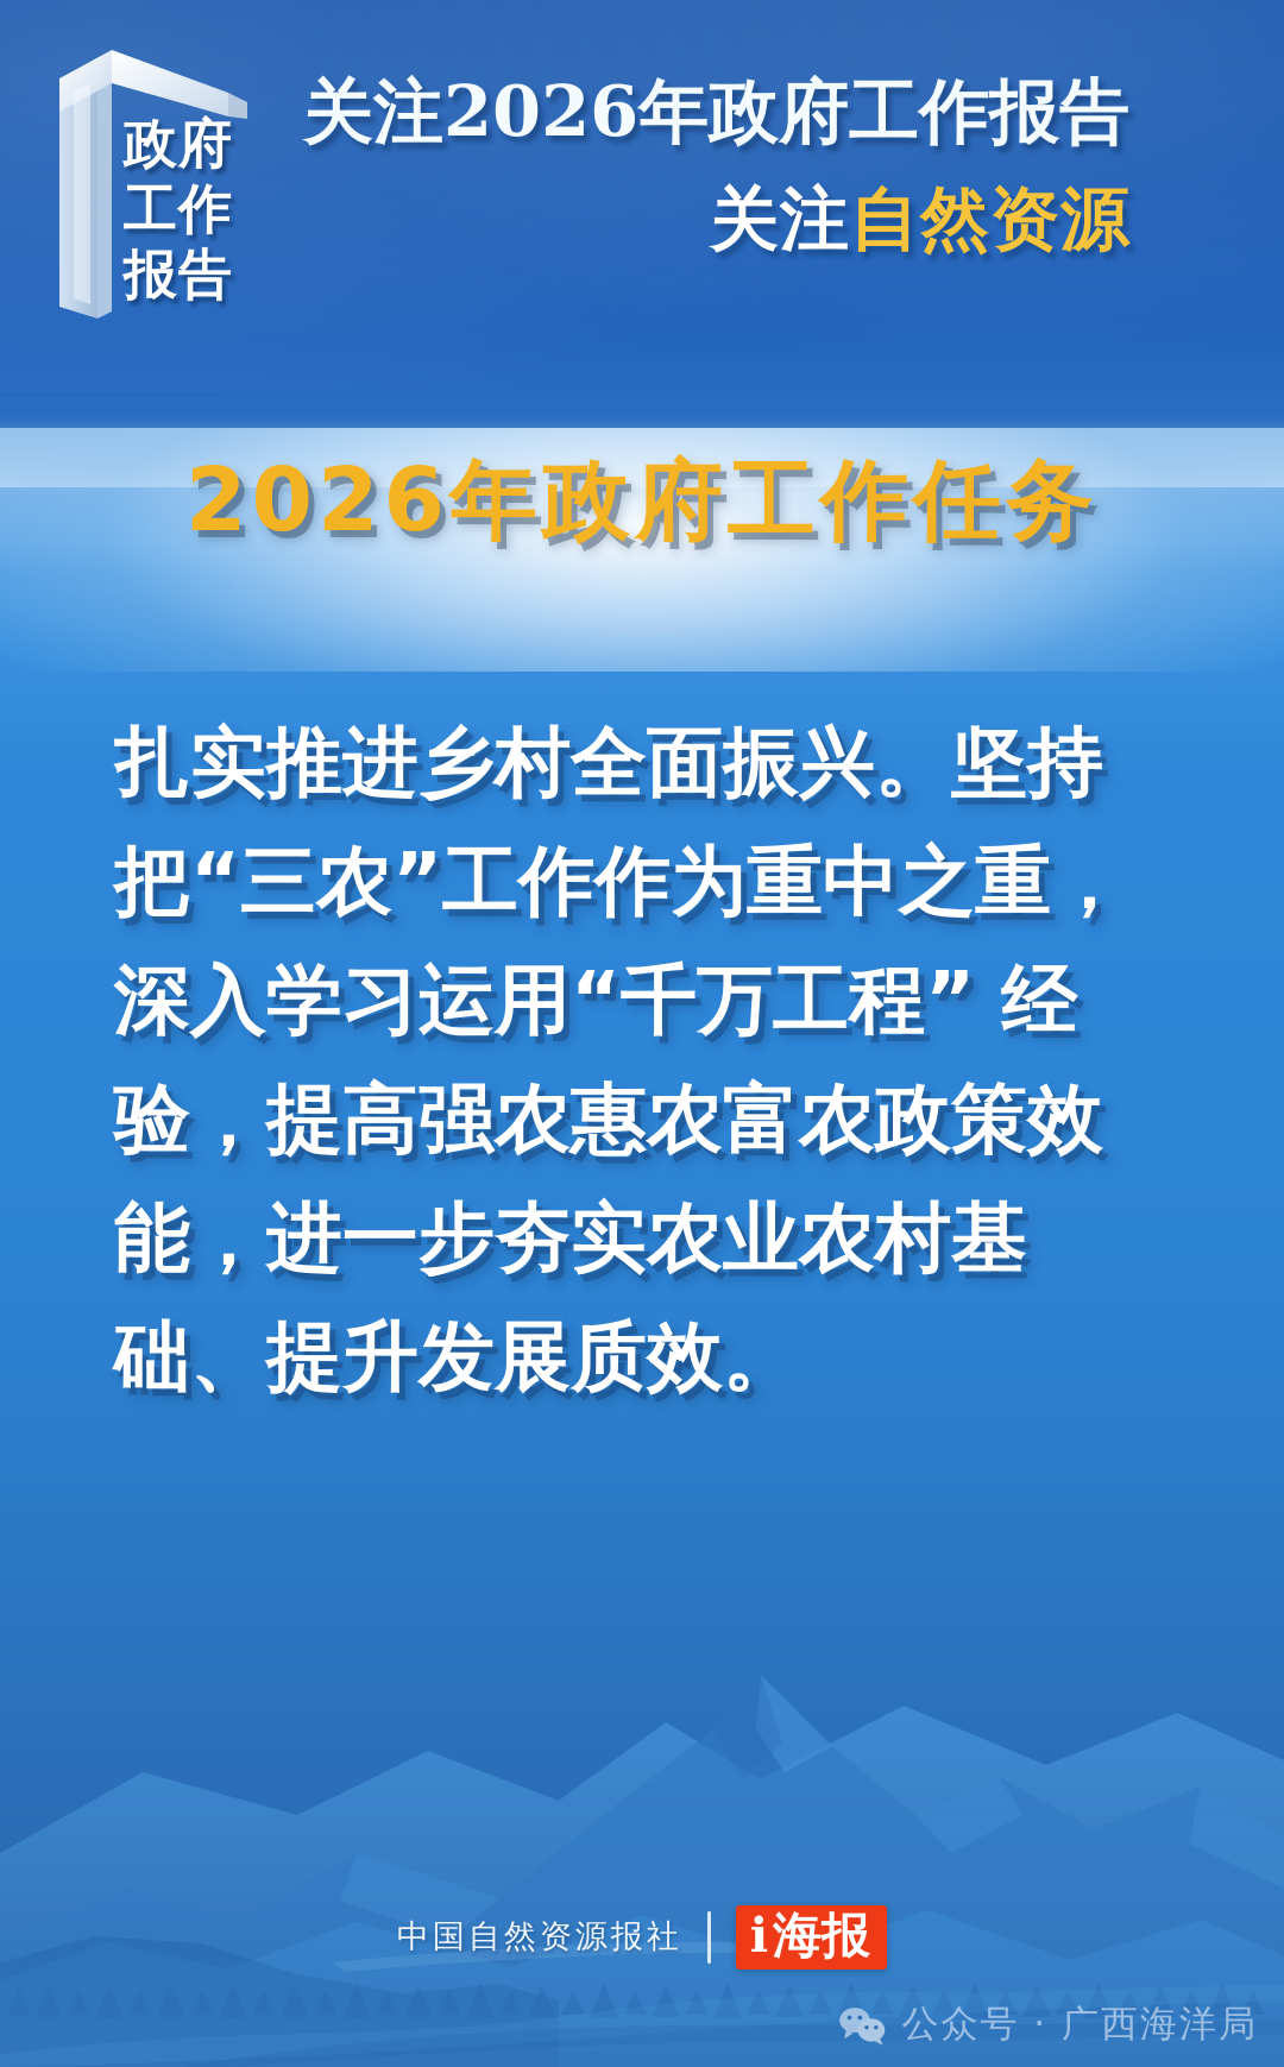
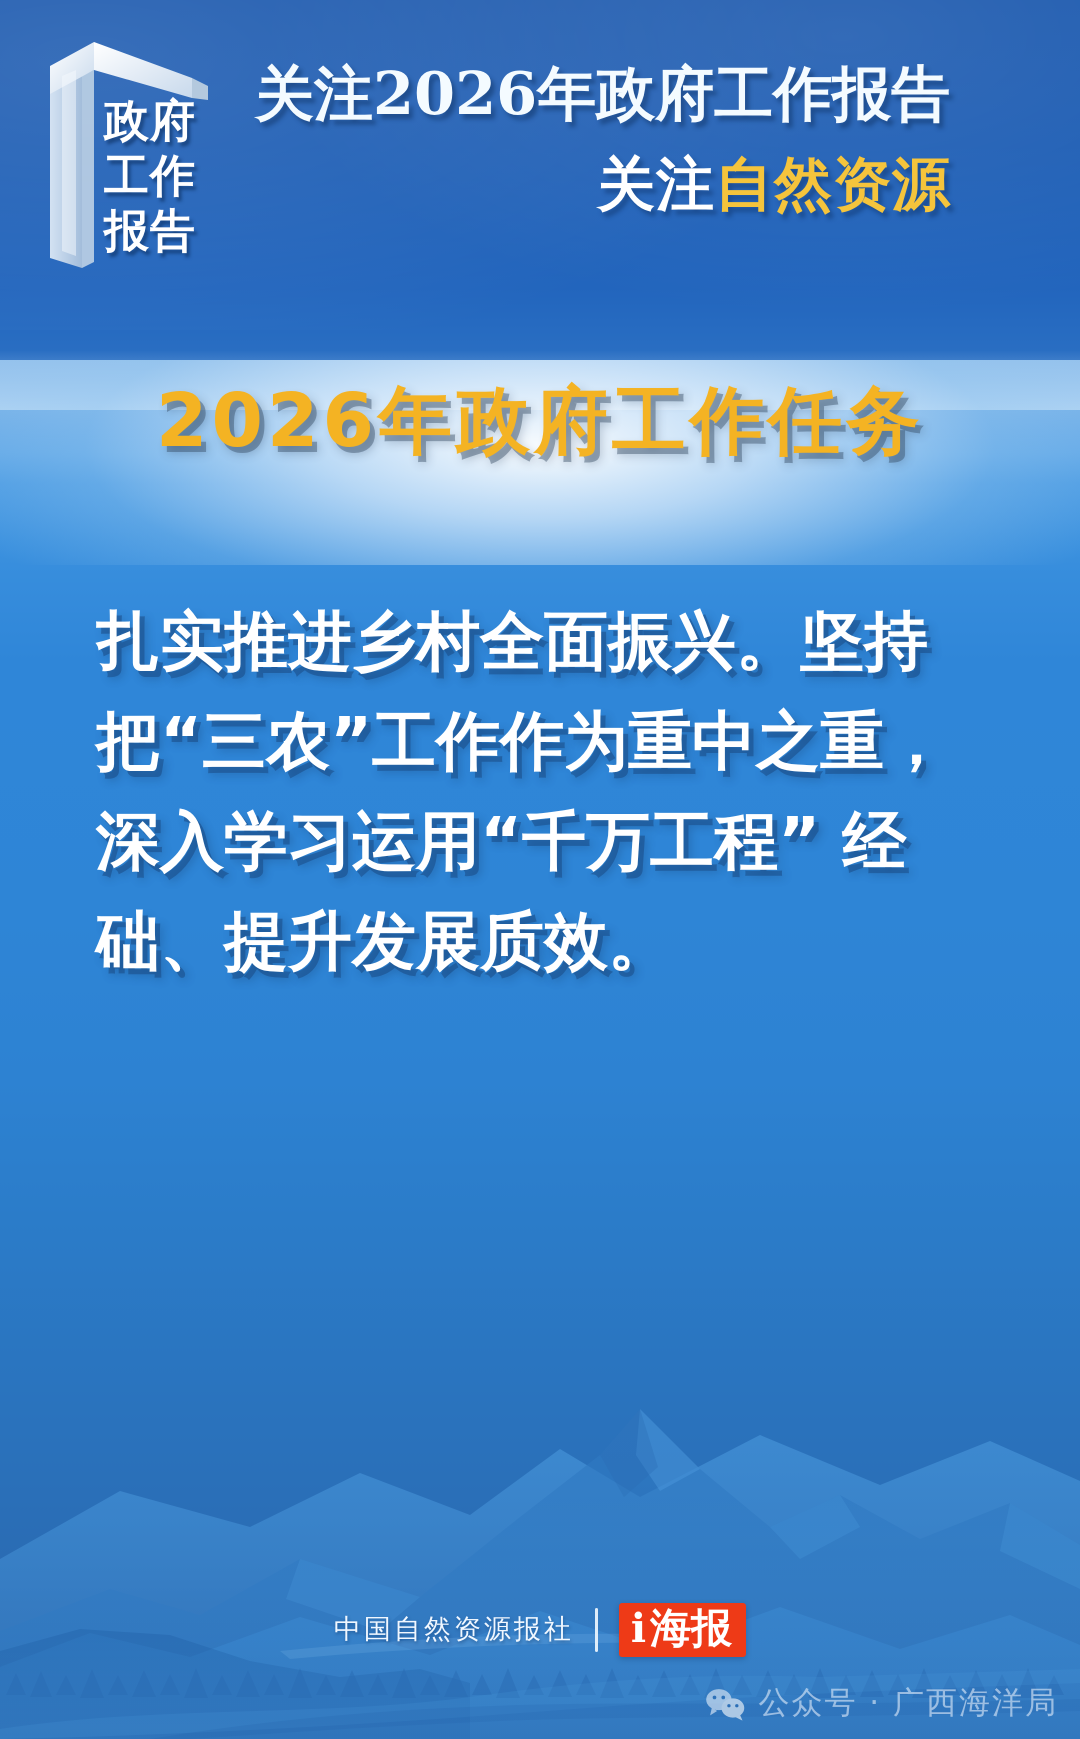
  政府
  工作
  报告
  关注2026年政府工作报告
  关注自然资源
  2026年政府工作任务
  扎实推进乡村全面振兴。坚持
  把“三农”工作作为重中之重，
  深入学习运用“千万工程” 经
- 验，提高强农惠农富农政策效
- 能，进一步夯实农业农村基
  础、提升发展质效。
  中国自然资源报社
  i
  海报
  公众号 · 广西海洋局
